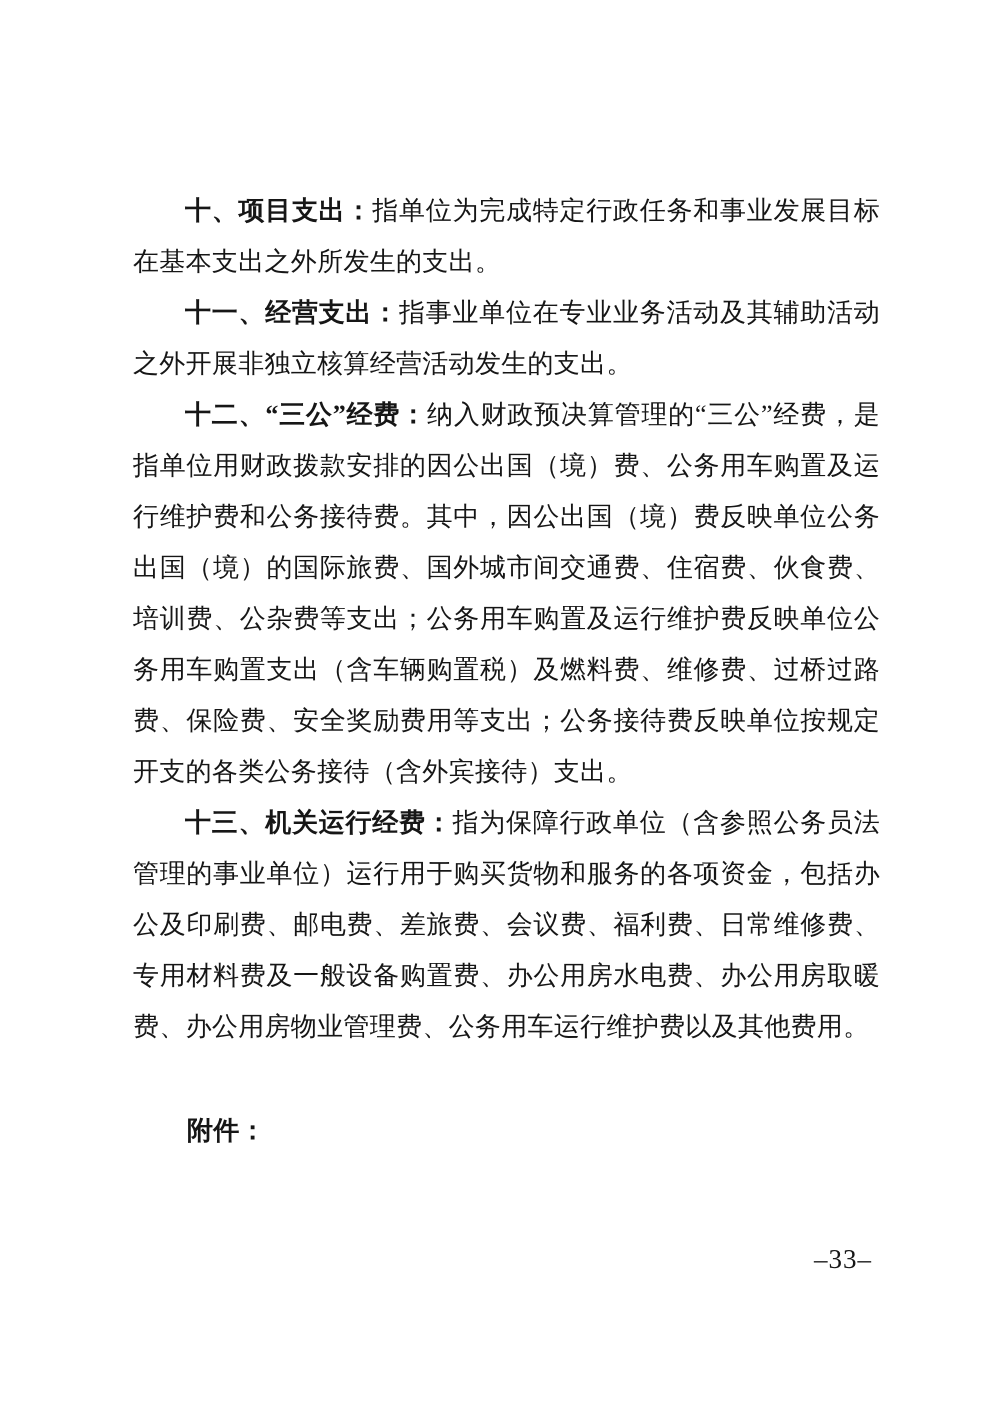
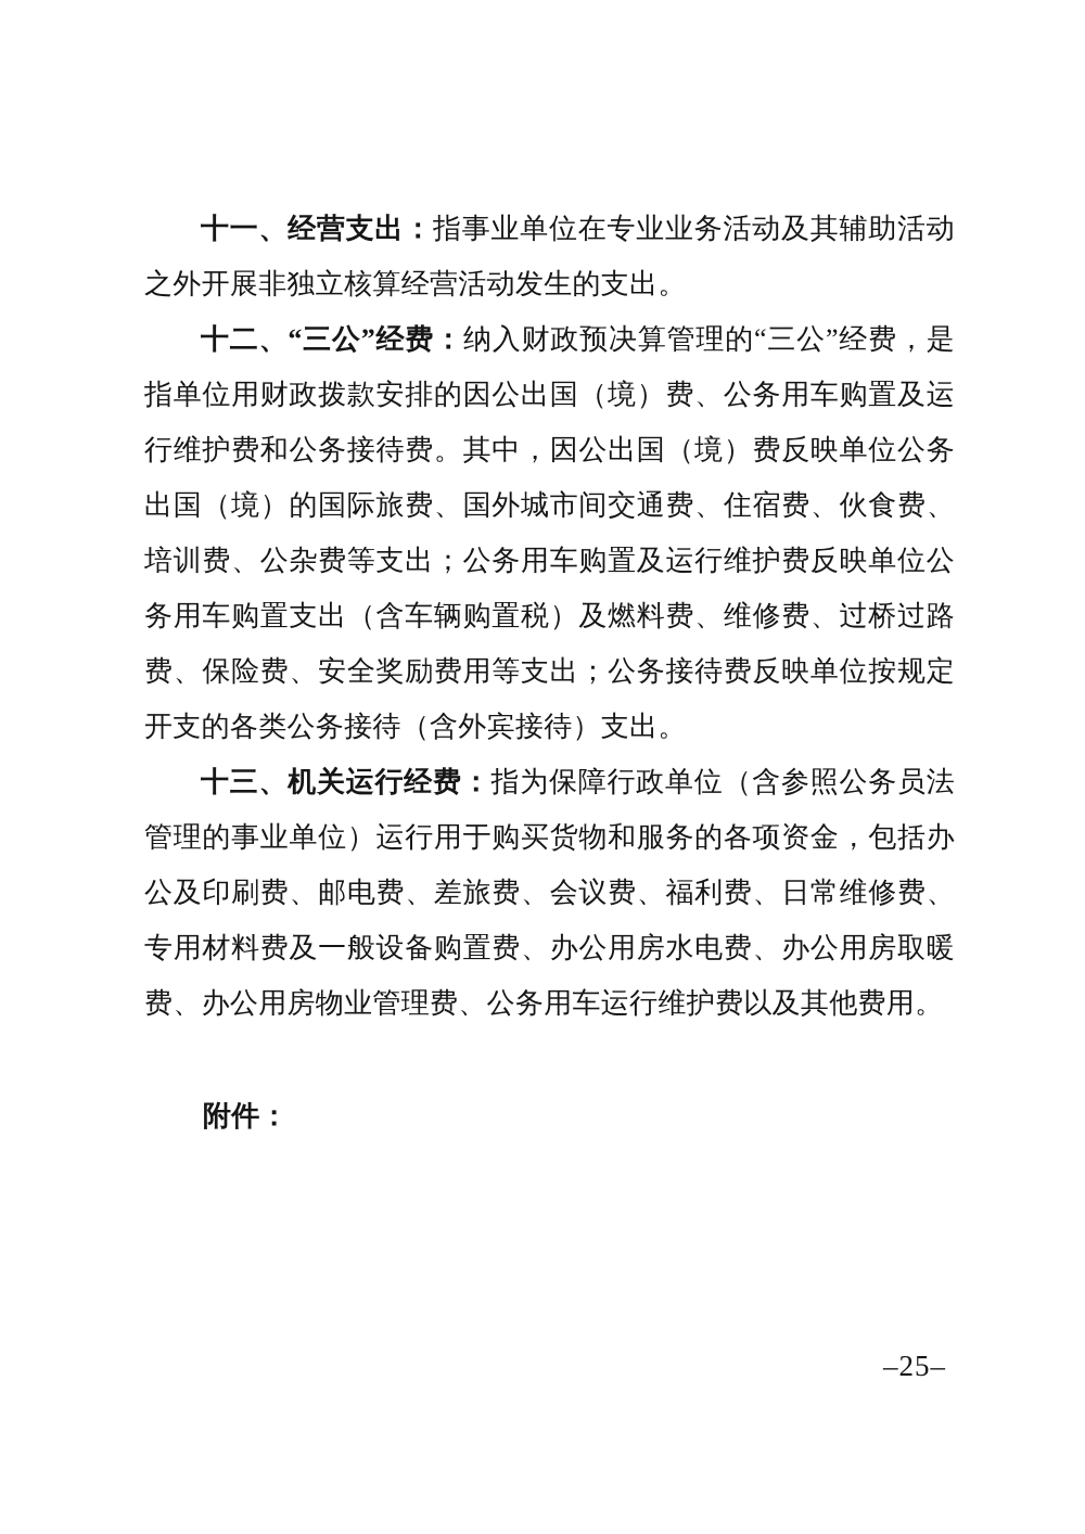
- 十、项目支出：指单位为完成特定行政任务和事业发展目标在基本支出之外所发生的支出。
  十一、经营支出：指事业单位在专业业务活动及其辅助活动之外开展非独立核算经营活动发生的支出。
  十二、“三公”经费：纳入财政预决算管理的“三公”经费，是指单位用财政拨款安排的因公出国（境）费、公务用车购置及运行维护费和公务接待费。其中，因公出国（境）费反映单位公务出国（境）的国际旅费、国外城市间交通费、住宿费、伙食费、培训费、公杂费等支出；公务用车购置及运行维护费反映单位公务用车购置支出（含车辆购置税）及燃料费、维修费、过桥过路费、保险费、安全奖励费用等支出；公务接待费反映单位按规定开支的各类公务接待（含外宾接待）支出。
  十三、机关运行经费：指为保障行政单位（含参照公务员法管理的事业单位）运行用于购买货物和服务的各项资金，包括办公及印刷费、邮电费、差旅费、会议费、福利费、日常维修费、专用材料费及一般设备购置费、办公用房水电费、办公用房取暖费、办公用房物业管理费、公务用车运行维护费以及其他费用。
  附件：
- –33–
+ –25–
